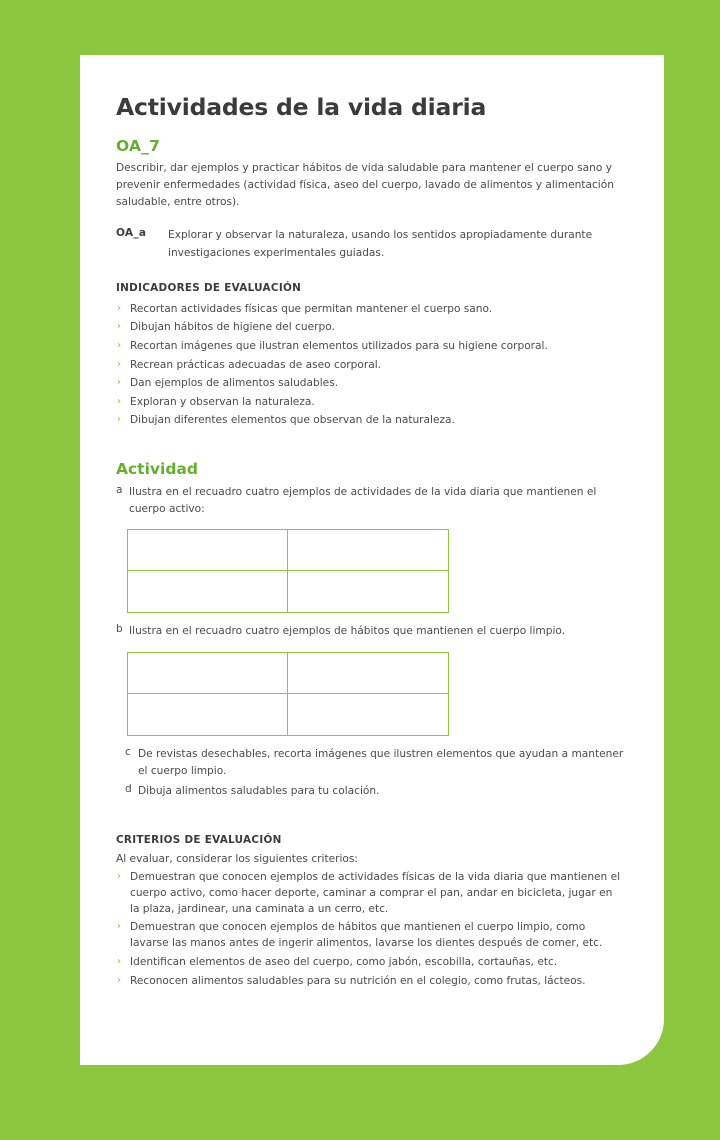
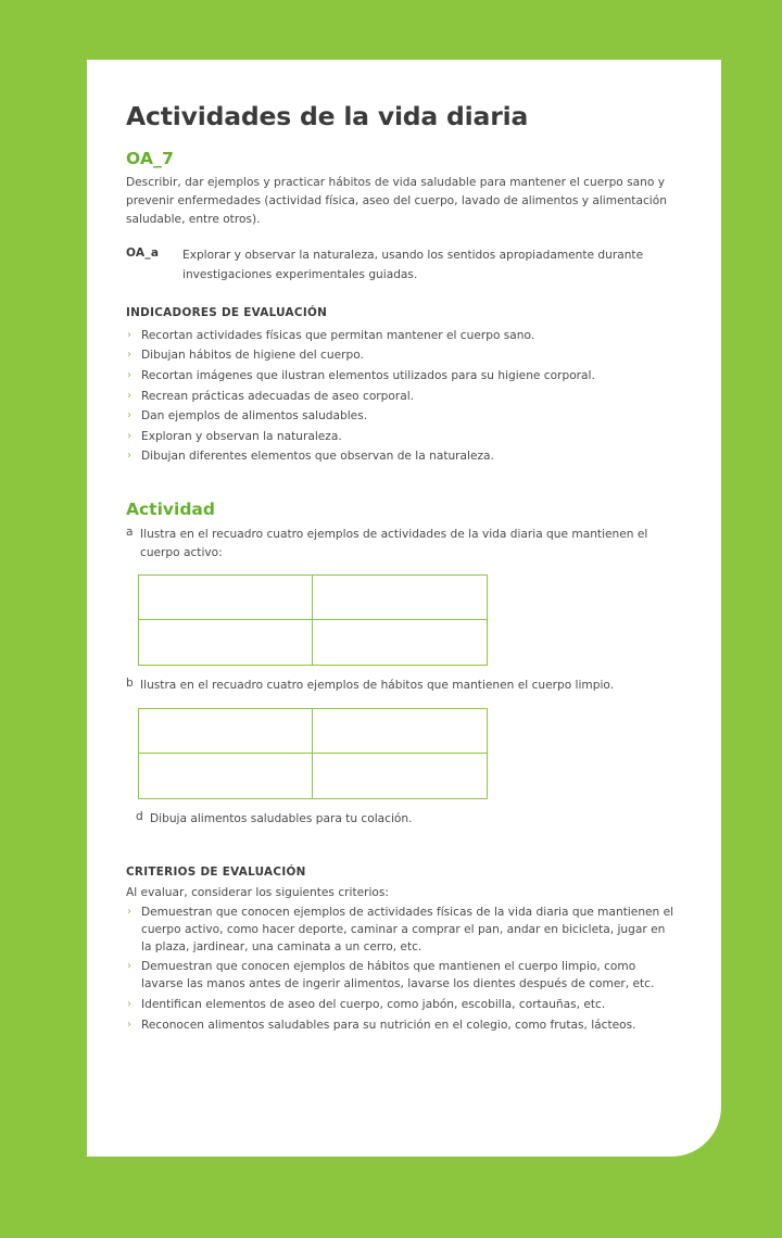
  Actividades de la vida diaria
  OA_7
  Describir, dar ejemplos y practicar hábitos de vida saludable para mantener el cuerpo sano y prevenir enfermedades (actividad física, aseo del cuerpo, lavado de alimentos y alimentación saludable, entre otros).
  OA_a
  Explorar y observar la naturaleza, usando los sentidos apropiadamente durante investigaciones experimentales guiadas.
  INDICADORES DE EVALUACIÓN
  ›
  Recortan actividades físicas que permitan mantener el cuerpo sano.
  ›
  Dibujan hábitos de higiene del cuerpo.
  ›
  Recortan imágenes que ilustran elementos utilizados para su higiene corporal.
  ›
  Recrean prácticas adecuadas de aseo corporal.
  ›
  Dan ejemplos de alimentos saludables.
  ›
  Exploran y observan la naturaleza.
  ›
  Dibujan diferentes elementos que observan de la naturaleza.
  Actividad
  a
  Ilustra en el recuadro cuatro ejemplos de actividades de la vida diaria que mantienen el cuerpo activo:
  b
  Ilustra en el recuadro cuatro ejemplos de hábitos que mantienen el cuerpo limpio.
- c
- De revistas desechables, recorta imágenes que ilustren elementos que ayudan a mantener el cuerpo limpio.
  d
  Dibuja alimentos saludables para tu colación.
  CRITERIOS DE EVALUACIÓN
  Al evaluar, considerar los siguientes criterios:
  ›
  Demuestran que conocen ejemplos de actividades físicas de la vida diaria que mantienen el cuerpo activo, como hacer deporte, caminar a comprar el pan, andar en bicicleta, jugar en la plaza, jardinear, una caminata a un cerro, etc.
  ›
  Demuestran que conocen ejemplos de hábitos que mantienen el cuerpo limpio, como lavarse las manos antes de ingerir alimentos, lavarse los dientes después de comer, etc.
  ›
  Identifican elementos de aseo del cuerpo, como jabón, escobilla, cortauñas, etc.
  ›
  Reconocen alimentos saludables para su nutrición en el colegio, como frutas, lácteos.
